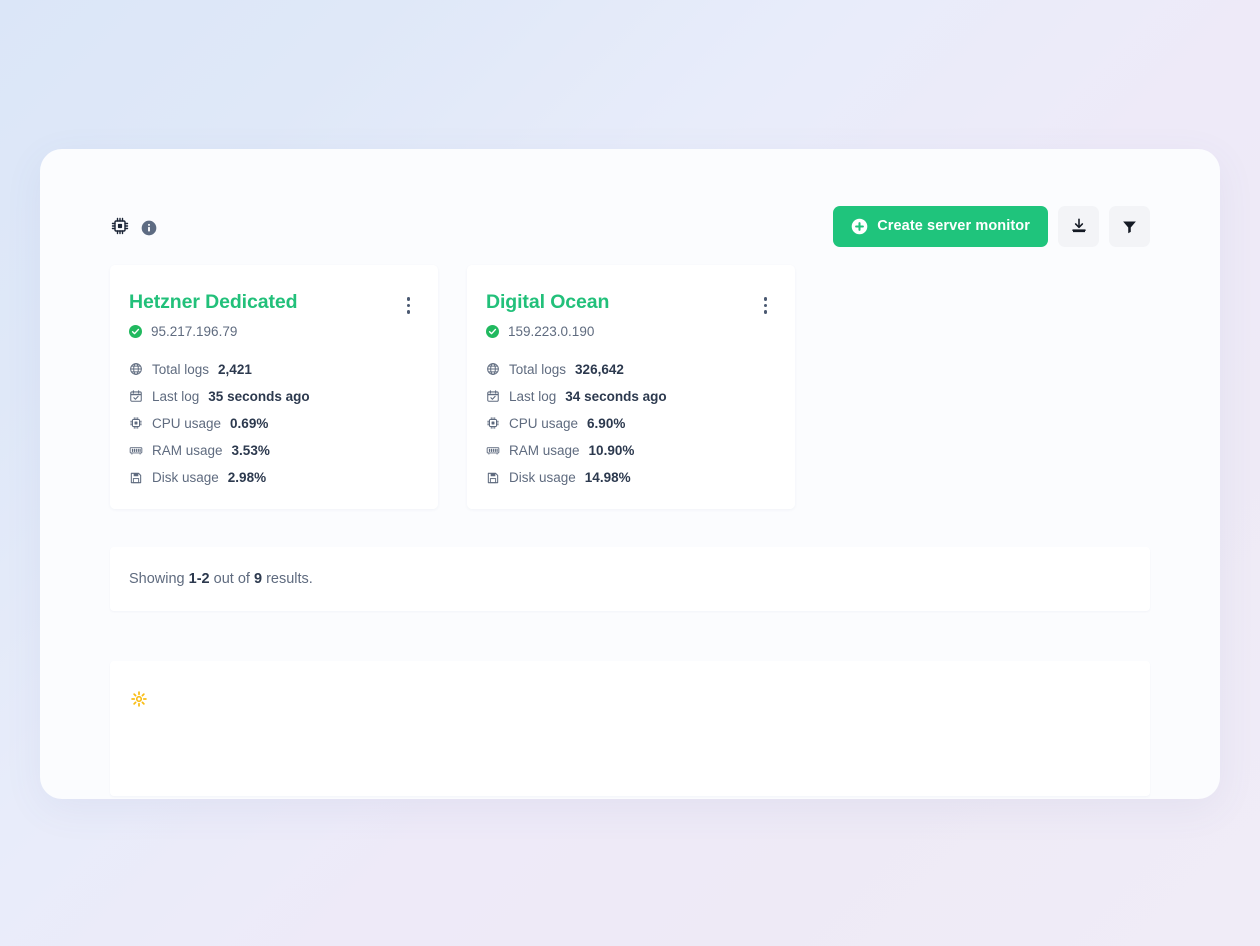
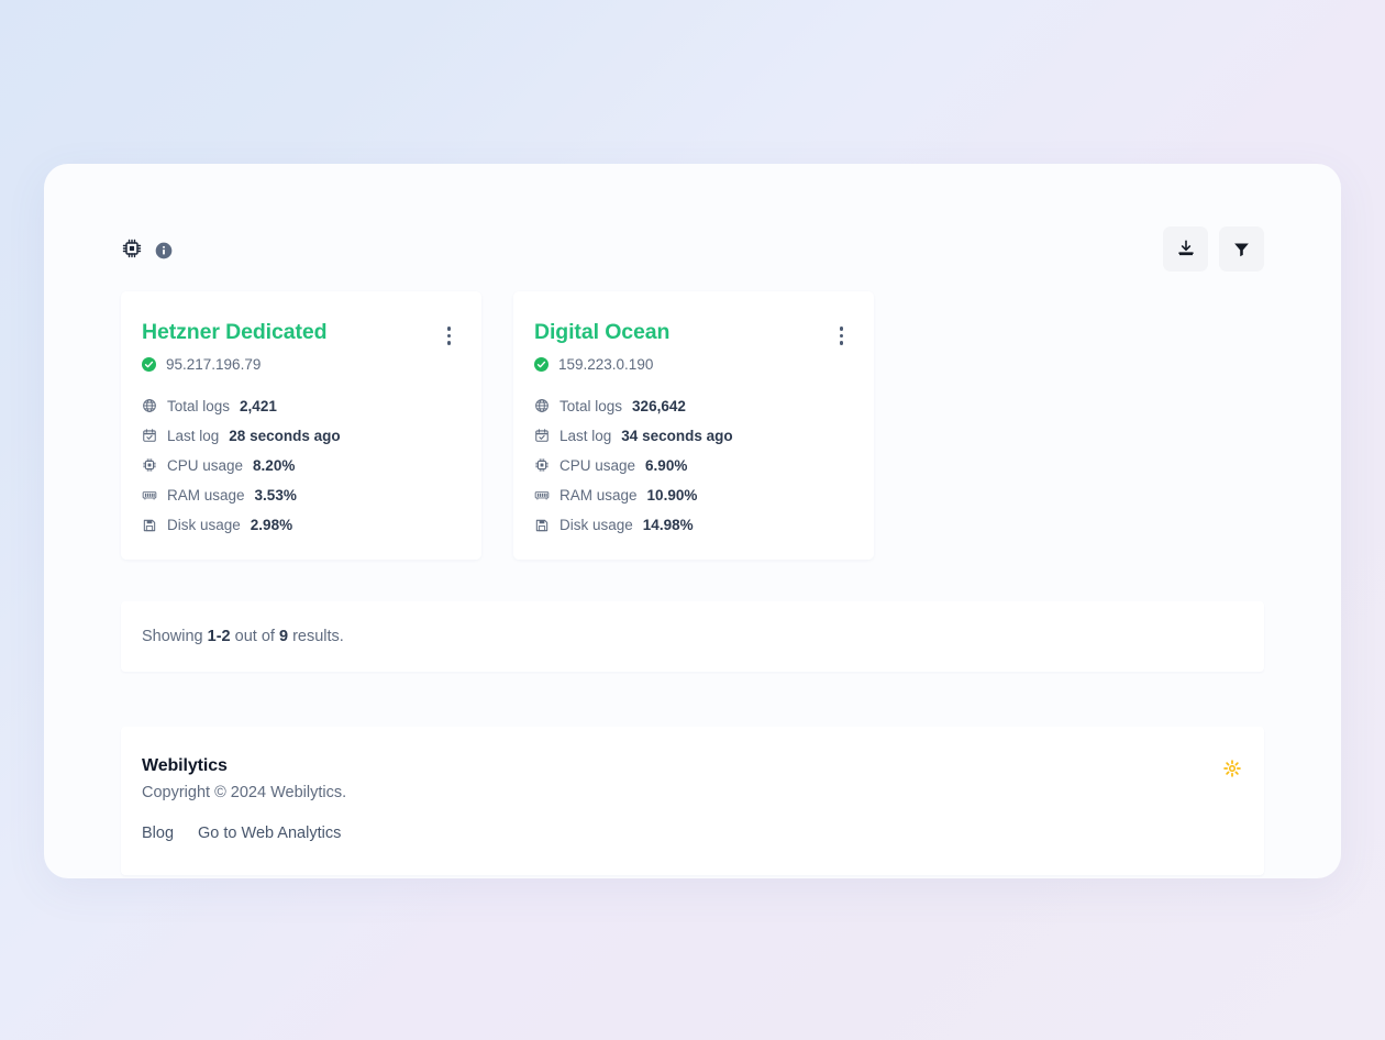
- Create server monitor
  Hetzner Dedicated
  95.217.196.79
  Total logs
  2,421
  Last log
- 35 seconds ago
+ 28 seconds ago
  CPU usage
- 0.69%
+ 8.20%
  RAM usage
  3.53%
  Disk usage
  2.98%
  Digital Ocean
  159.223.0.190
  Total logs
  326,642
  Last log
  34 seconds ago
  CPU usage
  6.90%
  RAM usage
  10.90%
  Disk usage
  14.98%
  Showing 1-2 out of 9 results.
+ Webilytics
+ Copyright © 2024 Webilytics.
+ Blog
+ Go to Web Analytics
